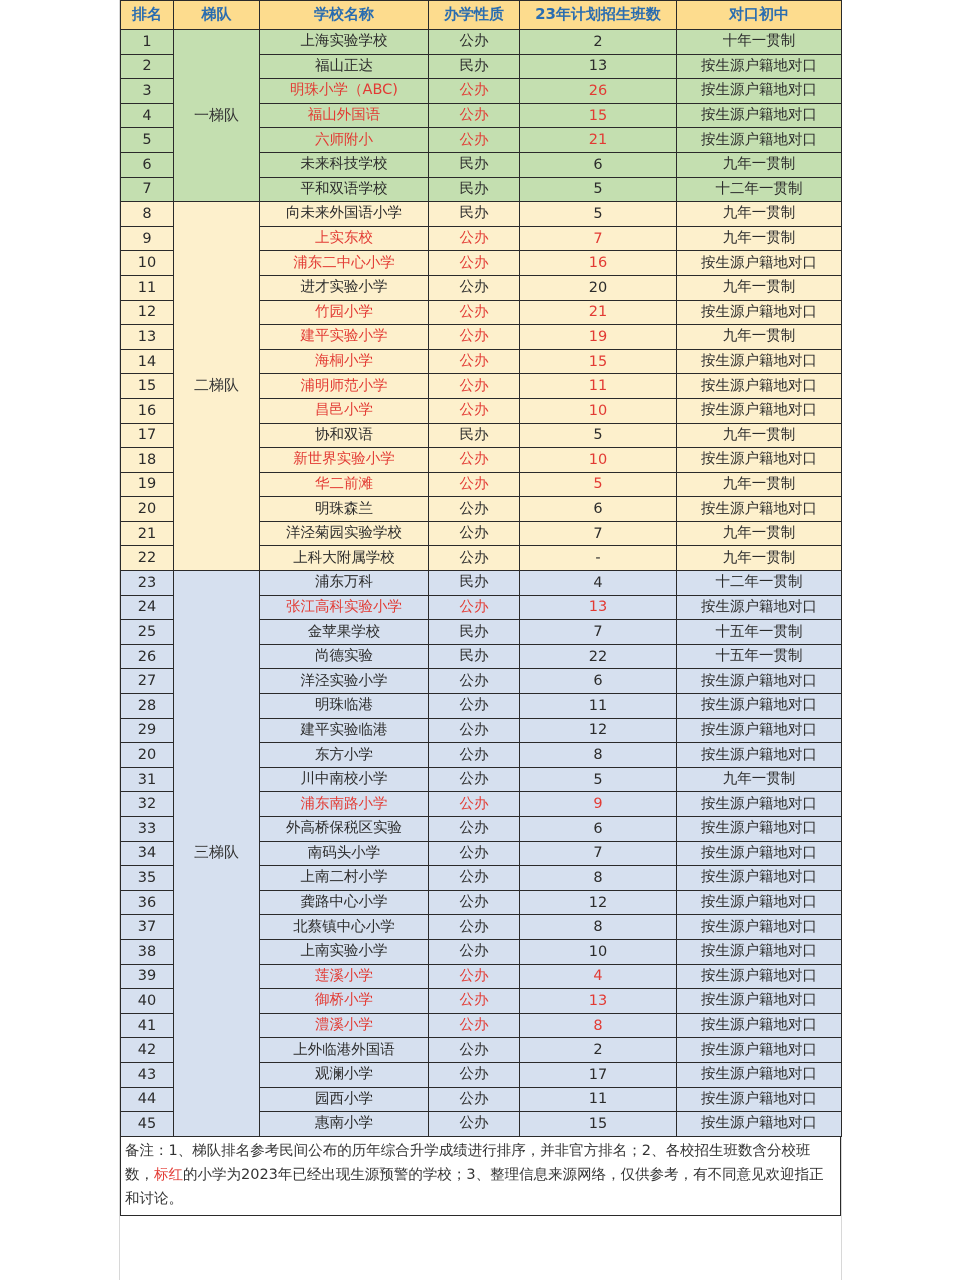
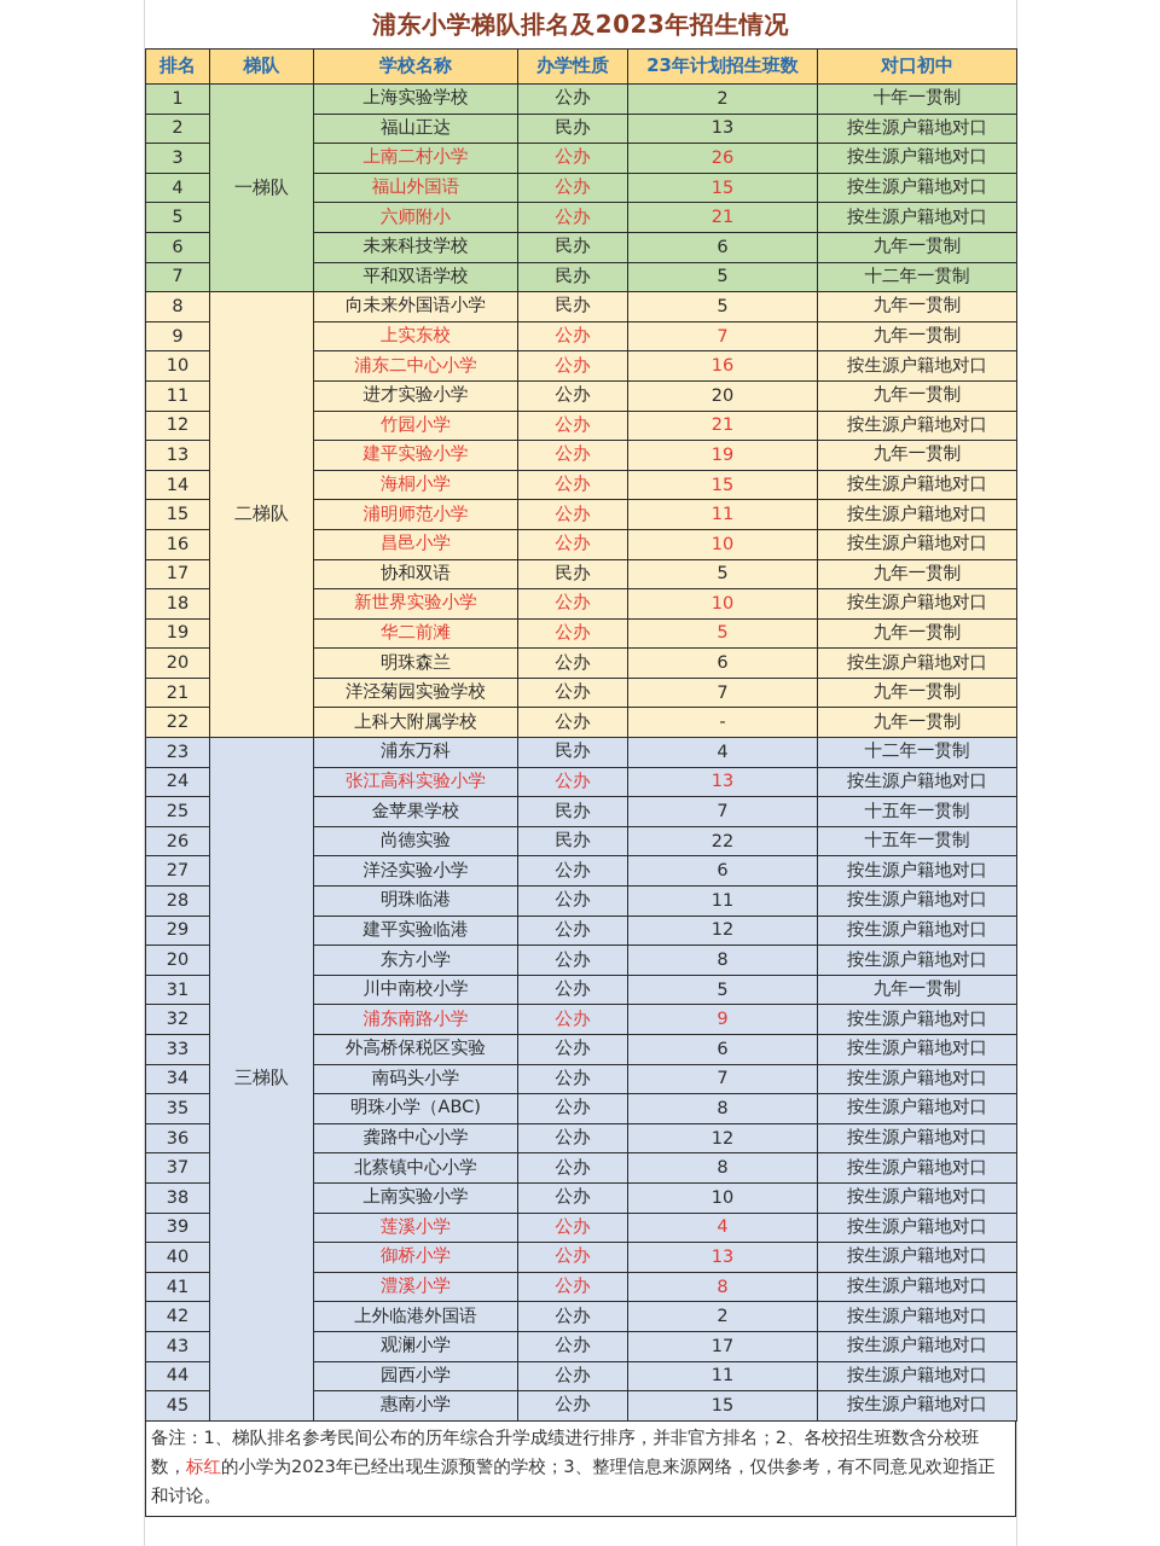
+ 浦东小学梯队排名及2023年招生情况
  排名	梯队	学校名称	办学性质	23年计划招生班数	对口初中
  1	一梯队	上海实验学校	公办	2	十年一贯制
  2	福山正达	民办	13	按生源户籍地对口
- 3	明珠小学（ABC)	公办	26	按生源户籍地对口
+ 3	上南二村小学	公办	26	按生源户籍地对口
  4	福山外国语	公办	15	按生源户籍地对口
  5	六师附小	公办	21	按生源户籍地对口
  6	未来科技学校	民办	6	九年一贯制
  7	平和双语学校	民办	5	十二年一贯制
  8	二梯队	向未来外国语小学	民办	5	九年一贯制
  9	上实东校	公办	7	九年一贯制
  10	浦东二中心小学	公办	16	按生源户籍地对口
  11	进才实验小学	公办	20	九年一贯制
  12	竹园小学	公办	21	按生源户籍地对口
  13	建平实验小学	公办	19	九年一贯制
  14	海桐小学	公办	15	按生源户籍地对口
  15	浦明师范小学	公办	11	按生源户籍地对口
  16	昌邑小学	公办	10	按生源户籍地对口
  17	协和双语	民办	5	九年一贯制
  18	新世界实验小学	公办	10	按生源户籍地对口
  19	华二前滩	公办	5	九年一贯制
  20	明珠森兰	公办	6	按生源户籍地对口
  21	洋泾菊园实验学校	公办	7	九年一贯制
  22	上科大附属学校	公办	-	九年一贯制
  23	三梯队	浦东万科	民办	4	十二年一贯制
  24	张江高科实验小学	公办	13	按生源户籍地对口
  25	金苹果学校	民办	7	十五年一贯制
  26	尚德实验	民办	22	十五年一贯制
  27	洋泾实验小学	公办	6	按生源户籍地对口
  28	明珠临港	公办	11	按生源户籍地对口
  29	建平实验临港	公办	12	按生源户籍地对口
  20	东方小学	公办	8	按生源户籍地对口
  31	川中南校小学	公办	5	九年一贯制
  32	浦东南路小学	公办	9	按生源户籍地对口
  33	外高桥保税区实验	公办	6	按生源户籍地对口
  34	南码头小学	公办	7	按生源户籍地对口
- 35	上南二村小学	公办	8	按生源户籍地对口
+ 35	明珠小学（ABC)	公办	8	按生源户籍地对口
  36	龚路中心小学	公办	12	按生源户籍地对口
  37	北蔡镇中心小学	公办	8	按生源户籍地对口
  38	上南实验小学	公办	10	按生源户籍地对口
  39	莲溪小学	公办	4	按生源户籍地对口
  40	御桥小学	公办	13	按生源户籍地对口
  41	澧溪小学	公办	8	按生源户籍地对口
  42	上外临港外国语	公办	2	按生源户籍地对口
  43	观澜小学	公办	17	按生源户籍地对口
  44	园西小学	公办	11	按生源户籍地对口
  45	惠南小学	公办	15	按生源户籍地对口
  备注：1、梯队排名参考民间公布的历年综合升学成绩进行排序，并非官方排名；2、各校招生班数含分校班数，标红的小学为2023年已经出现生源预警的学校；3、整理信息来源网络，仅供参考，有不同意见欢迎指正和讨论。
